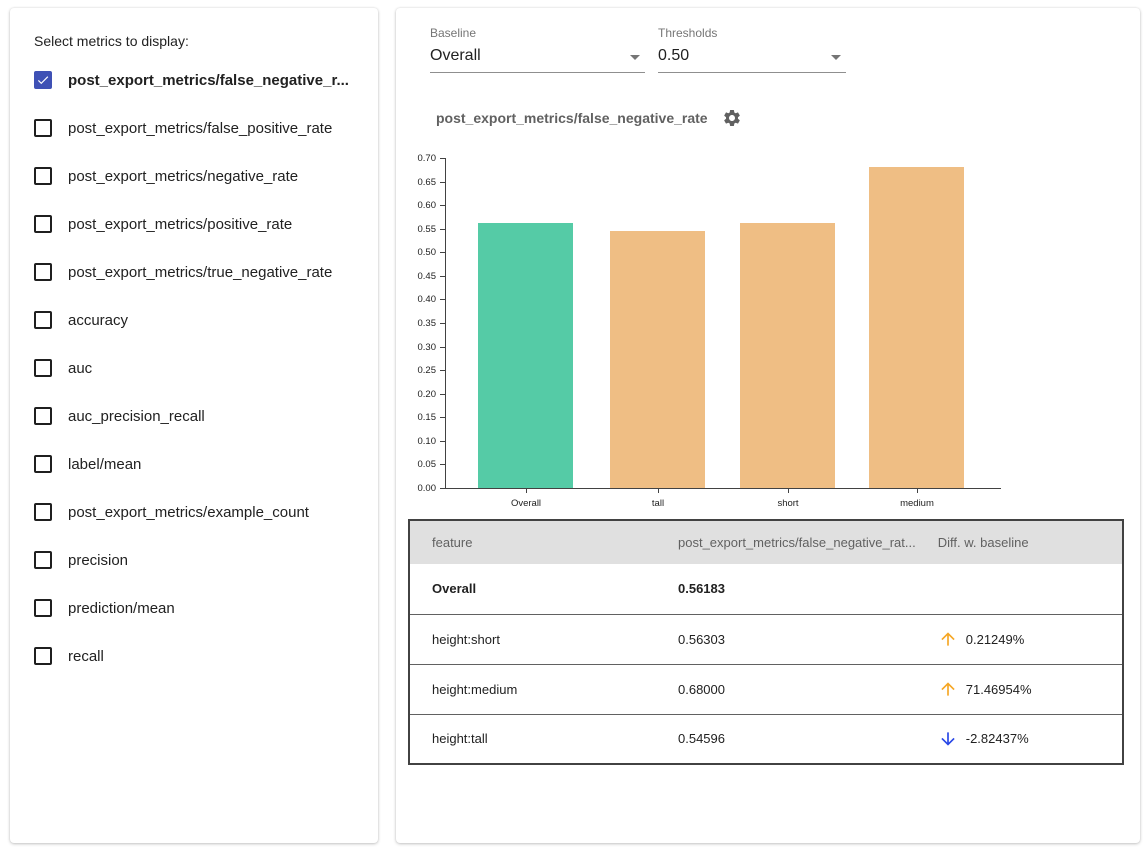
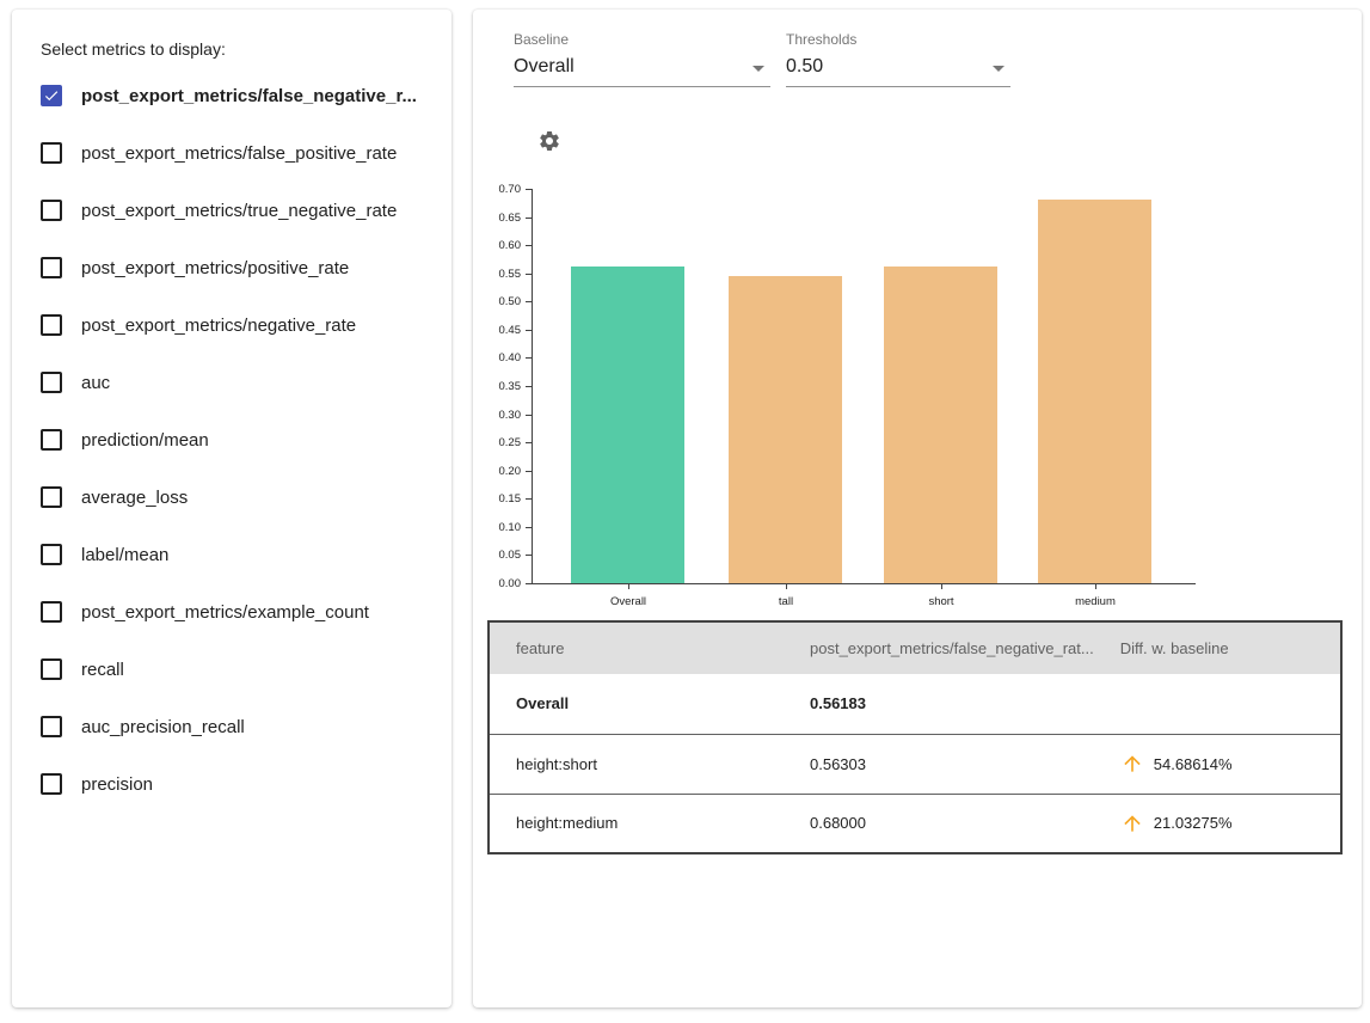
  Select metrics to display:
  post_export_metrics/false_negative_r...
  post_export_metrics/false_positive_rate
- post_export_metrics/negative_rate
+ post_export_metrics/true_negative_rate
  post_export_metrics/positive_rate
- post_export_metrics/true_negative_rate
+ post_export_metrics/negative_rate
- accuracy
  auc
- auc_precision_recall
+ prediction/mean
+ average_loss
  label/mean
  post_export_metrics/example_count
- precision
+ recall
- prediction/mean
+ auc_precision_recall
- recall
+ precision
  Baseline
  Overall
  Thresholds
  0.50
- post_export_metrics/false_negative_rate
  0.70
  0.65
  0.60
  0.55
  0.50
  0.45
  0.40
  0.35
  0.30
  0.25
  0.20
  0.15
  0.10
  0.05
  0.00
  Overall
  tall
  short
  medium
  feature	post_export_metrics/false_negative_rat...	Diff. w. baseline
  Overall	0.56183
- height:short	0.56303	0.21249%
+ height:short	0.56303	54.68614%
- height:medium	0.68000	71.46954%
+ height:medium	0.68000	21.03275%
- height:tall	0.54596	-2.82437%
